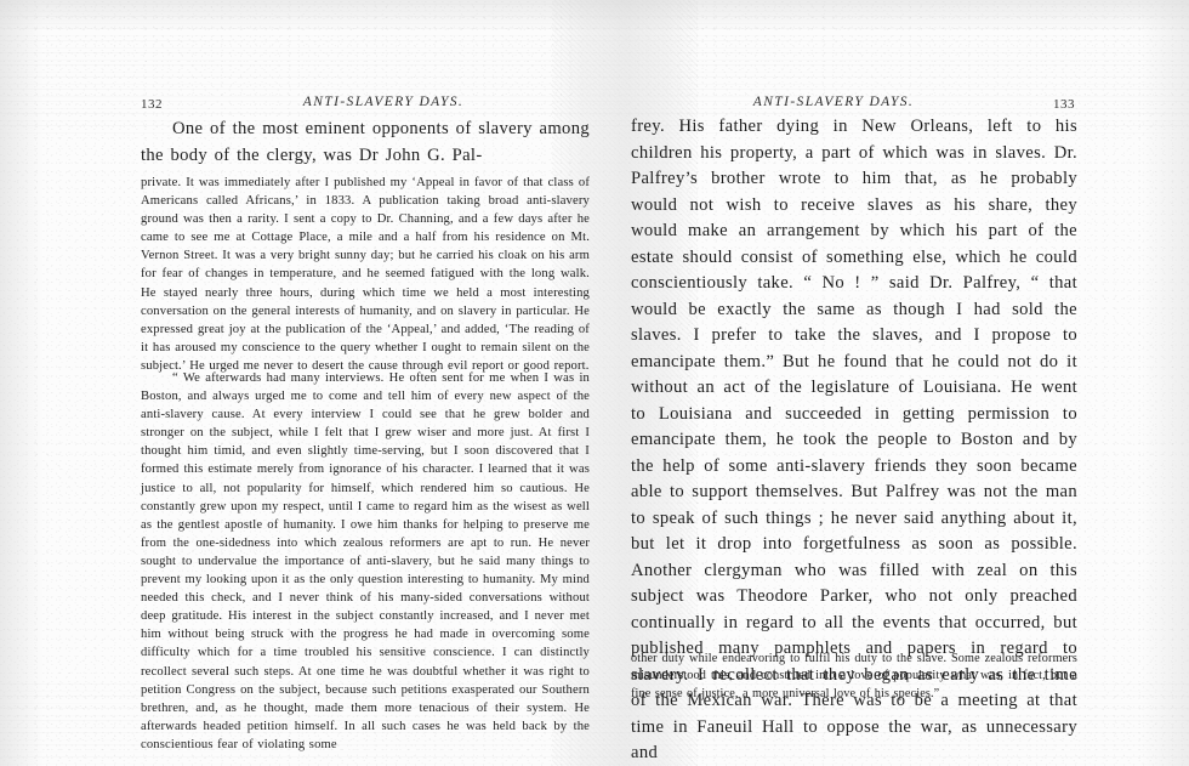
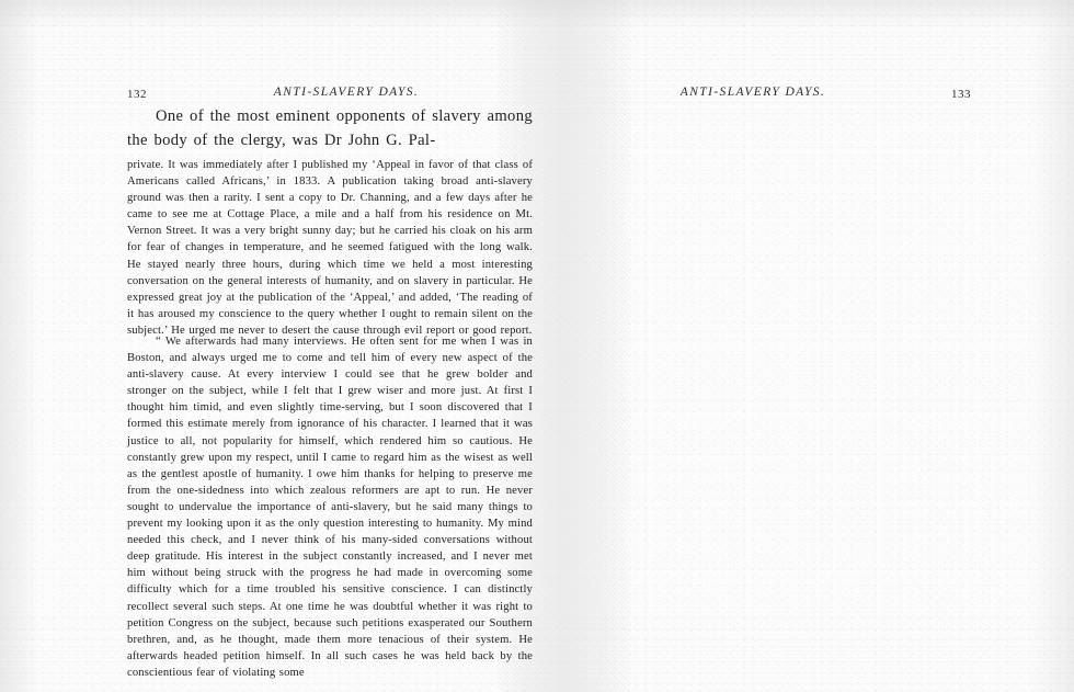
  132
  ANTI-SLAVERY DAYS.
  One of the most eminent opponents of slavery among the body of the clergy, was Dr John G. Pal-
  private. It was immediately after I published my ‘Appeal in favor of that class of Americans called Africans,’ in 1833. A publication taking broad anti-slavery ground was then a rarity. I sent a copy to Dr. Channing, and a few days after he came to see me at Cottage Place, a mile and a half from his residence on Mt. Vernon Street. It was a very bright sunny day; but he carried his cloak on his arm for fear of changes in temperature, and he seemed fatigued with the long walk. He stayed nearly three hours, during which time we held a most interesting conversation on the general interests of humanity, and on slavery in particular. He expressed great joy at the publication of the ‘Appeal,’ and added, ‘The reading of it has aroused my conscience to the query whether I ought to remain silent on the subject.’ He urged me never to desert the cause through evil report or good report.
  “ We afterwards had many interviews. He often sent for me when I was in Boston, and always urged me to come and tell him of every new aspect of the anti-slavery cause. At every interview I could see that he grew bolder and stronger on the subject, while I felt that I grew wiser and more just. At first I thought him timid, and even slightly time-serving, but I soon discovered that I formed this estimate merely from ignorance of his character. I learned that it was justice to all, not popularity for himself, which rendered him so cautious. He constantly grew upon my respect, until I came to regard him as the wisest as well as the gentlest apostle of humanity. I owe him thanks for helping to preserve me from the one-sidedness into which zealous reformers are apt to run. He never sought to undervalue the importance of anti-slavery, but he said many things to prevent my looking upon it as the only question interesting to humanity. My mind needed this check, and I never think of his many-sided conversations without deep gratitude. His interest in the subject constantly increased, and I never met him without being struck with the progress he had made in overcoming some difficulty which for a time troubled his sensitive conscience. I can distinctly recollect several such steps. At one time he was doubtful whether it was right to petition Congress on the subject, because such petitions exasperated our Southern brethren, and, as he thought, made them more tenacious of their system. He afterwards headed petition himself. In all such cases he was held back by the conscientious fear of violating some
  ANTI-SLAVERY DAYS.
  133
- frey. His father dying in New Orleans, left to his children his property, a part of which was in slaves. Dr. Palfrey’s brother wrote to him that, as he probably would not wish to receive slaves as his share, they would make an arrangement by which his part of the estate should consist of something else, which he could conscientiously take. “ No ! ” said Dr. Palfrey, “ that would be exactly the same as though I had sold the slaves. I prefer to take the slaves, and I propose to emancipate them.” But he found that he could not do it without an act of the legislature of Louisiana. He went to Louisiana and succeeded in getting permission to emancipate them, he took the people to Boston and by the help of some anti-slavery friends they soon became able to support themselves. But Palfrey was not the man to speak of such things ; he never said anything about it, but let it drop into forgetfulness as soon as possible. Another clergyman who was filled with zeal on this subject was Theodore Parker, who not only preached continually in regard to all the events that occurred, but published many pamphlets and papers in regard to slavery. I recollect that they began as early as the time of the Mexican war. There was to be a meeting at that time in Faneuil Hall to oppose the war, as unnecessary and
- other duty while endeavoring to fulfil his duty to the slave. Some zealous reformers misunderstood this, and construed into a love of popularity what was, in fact, but a fine sense of justice, a more universal love of his species.”
